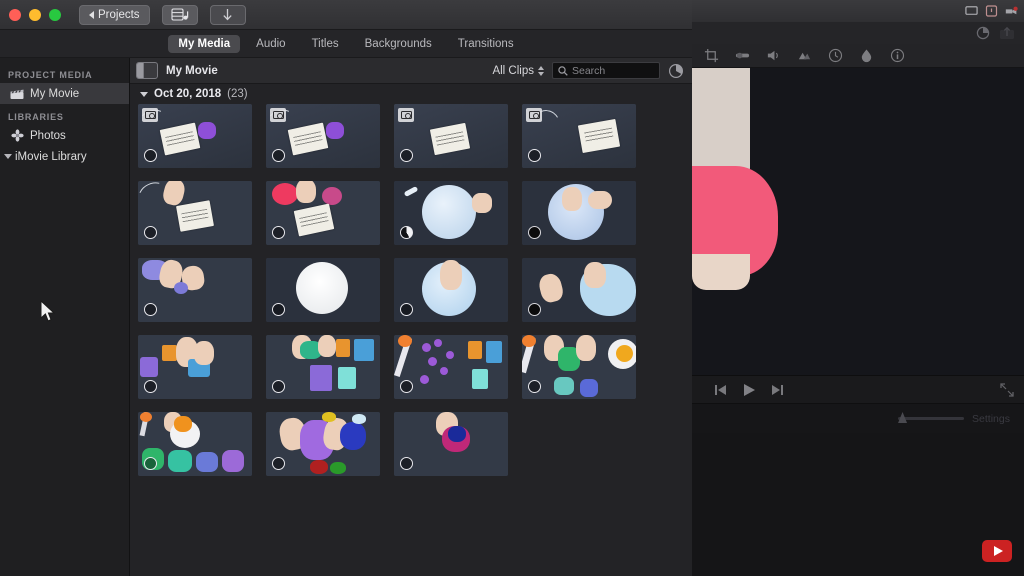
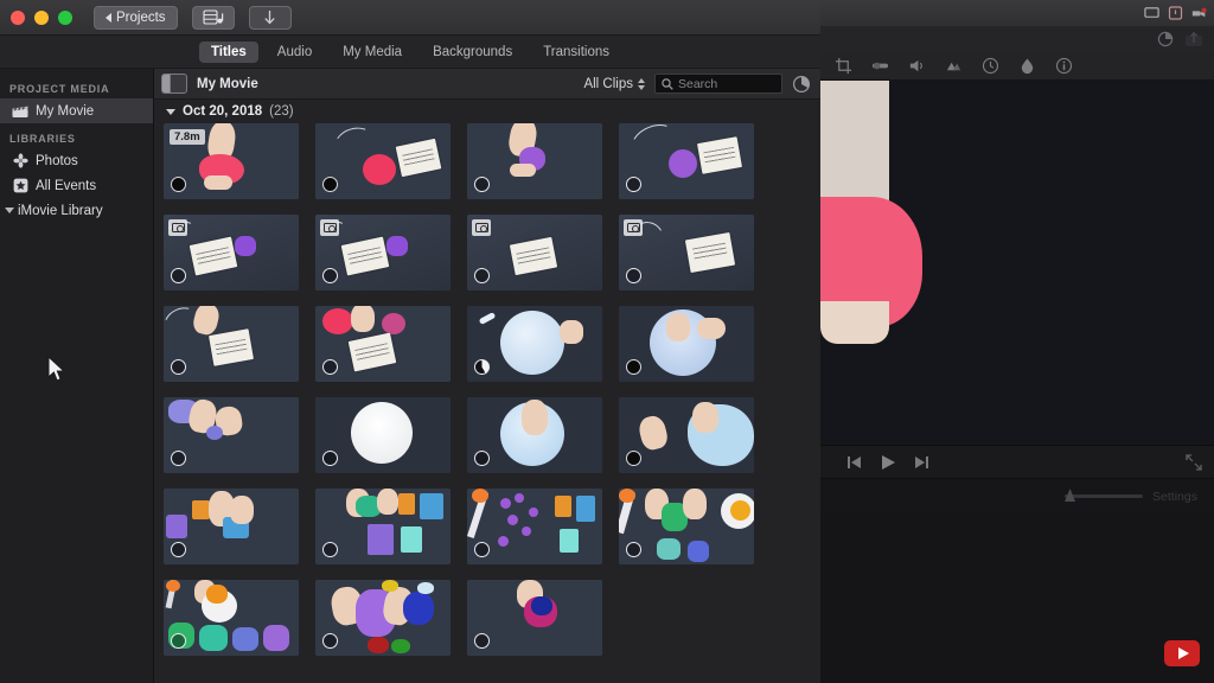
  Projects
- My Media
+ Titles
  Audio
- Titles
+ My Media
  Backgrounds
  Transitions
  PROJECT MEDIA
  My Movie
  LIBRARIES
  Photos
+ All Events
  iMovie Library
  My Movie
  All Clips
  Search
  Oct 20, 2018
  (23)
+ 7.8m
  Settings
